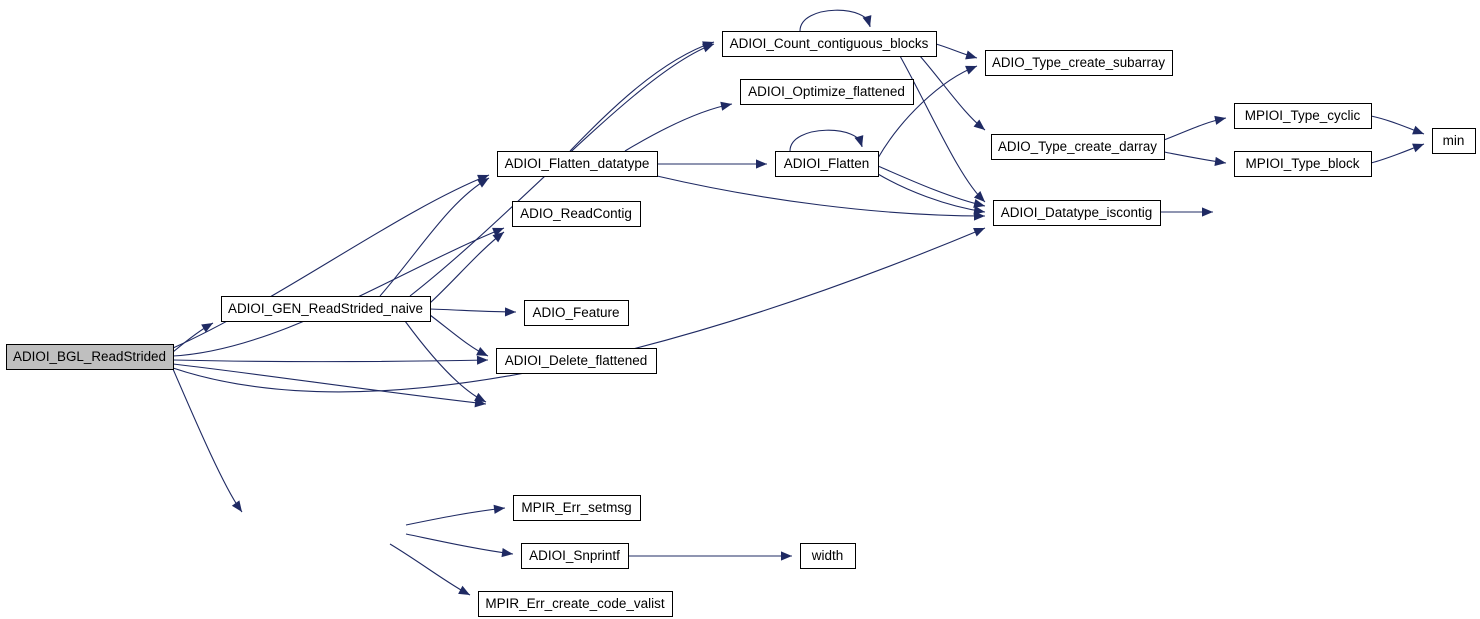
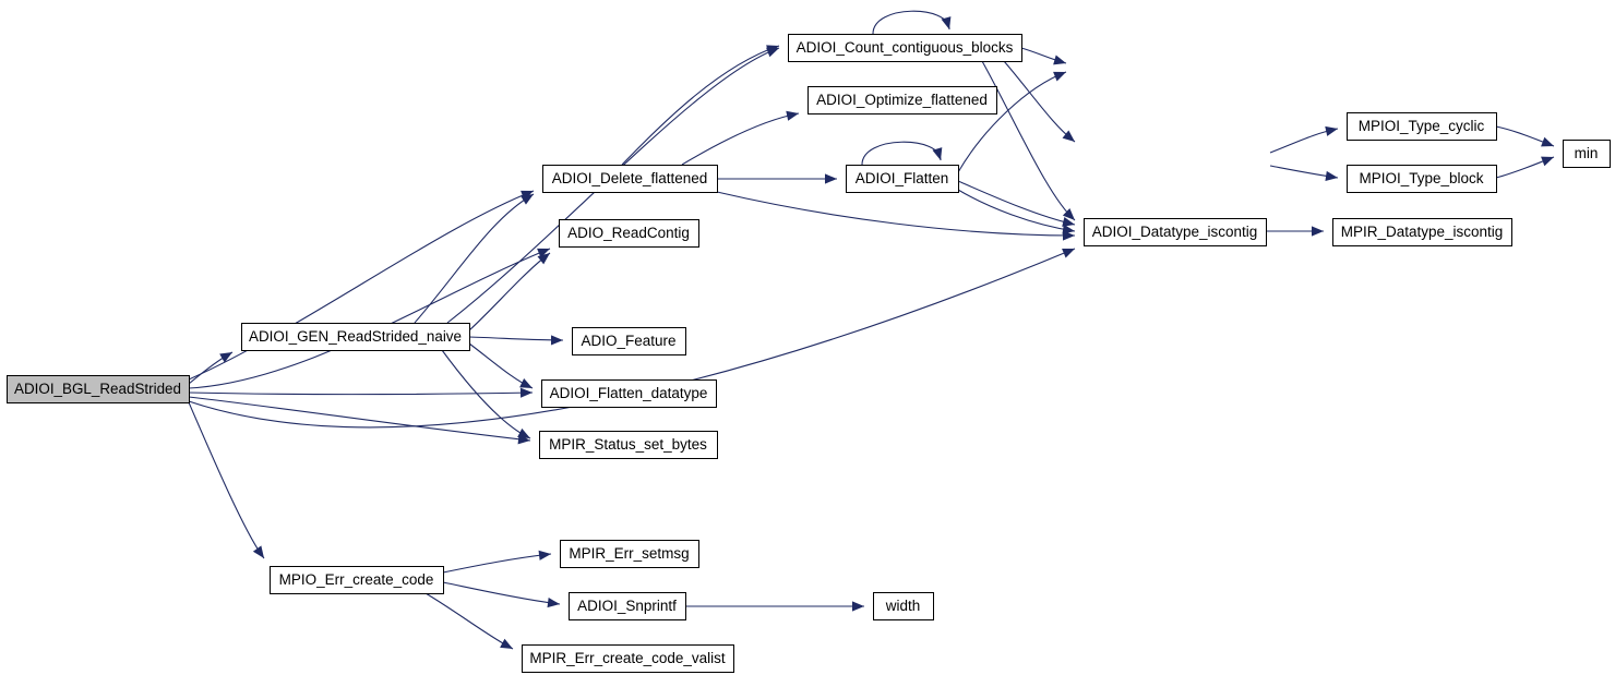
  ADIOI_BGL_ReadStrided
  ADIOI_Count_contiguous_blocks
- ADIO_Type_create_subarray
  ADIOI_Optimize_flattened
  MPIOI_Type_cyclic
  min
- ADIO_Type_create_darray
  MPIOI_Type_block
- ADIOI_Flatten_datatype
+ ADIOI_Delete_flattened
  ADIOI_Flatten
  ADIO_ReadContig
  ADIOI_Datatype_iscontig
+ MPIR_Datatype_iscontig
  ADIOI_GEN_ReadStrided_naive
  ADIO_Feature
- ADIOI_Delete_flattened
+ ADIOI_Flatten_datatype
+ MPIR_Status_set_bytes
  MPIR_Err_setmsg
+ MPIO_Err_create_code
  ADIOI_Snprintf
  width
  MPIR_Err_create_code_valist
